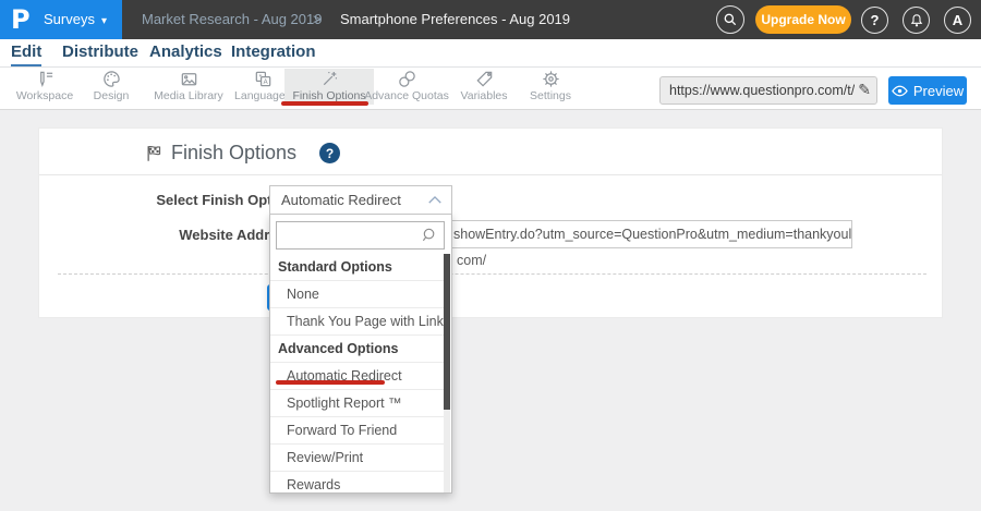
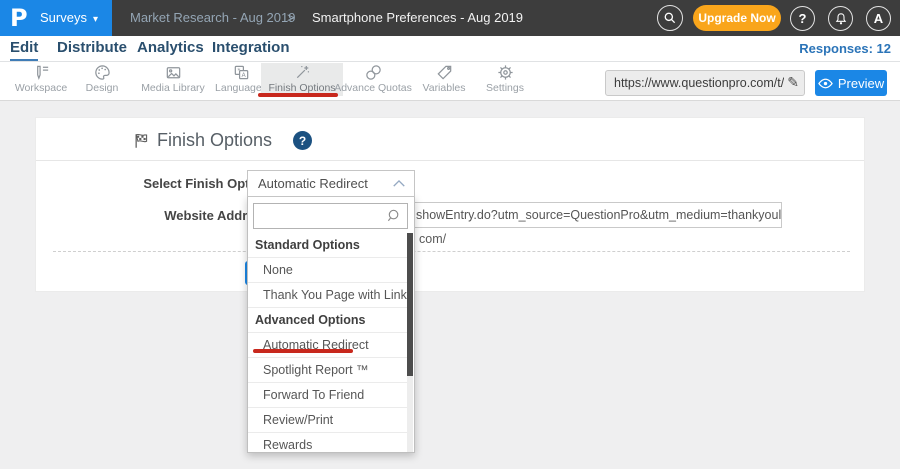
  P
  Surveys ▾
  Market Research - Aug 2019
  >
  Smartphone Preferences - Aug 2019
  Upgrade Now
  ?
  A
  Edit
  Distribute
  Analytics
  Integration
+ Responses: 12
  Workspace
  Design
  Media Library
  Language
  Finish Options
  Advance Quotas
  Variables
  Settings
  https://www.questionpro.com/t/
  ✎
  Preview
  Finish Options
  ?
  Select Finish Op
  Website Addr
  showEntry.do?utm_source=QuestionPro&utm_medium=thankyoul
  com/
  Automatic Redirect
  Standard Options
  None
  Thank You Page with Link
  Advanced Options
  Automatic Redirect
  Spotlight Report ™
  Forward To Friend
  Review/Print
  Rewards
